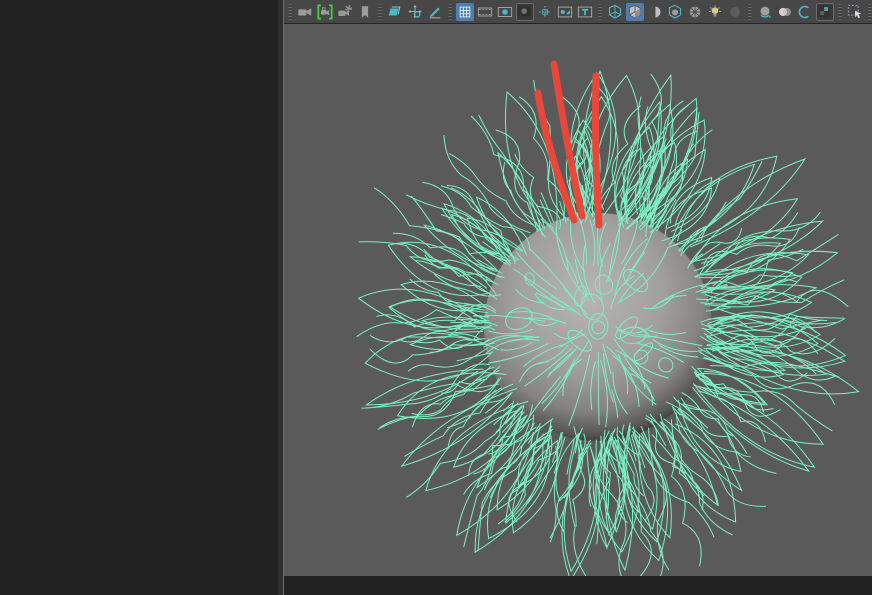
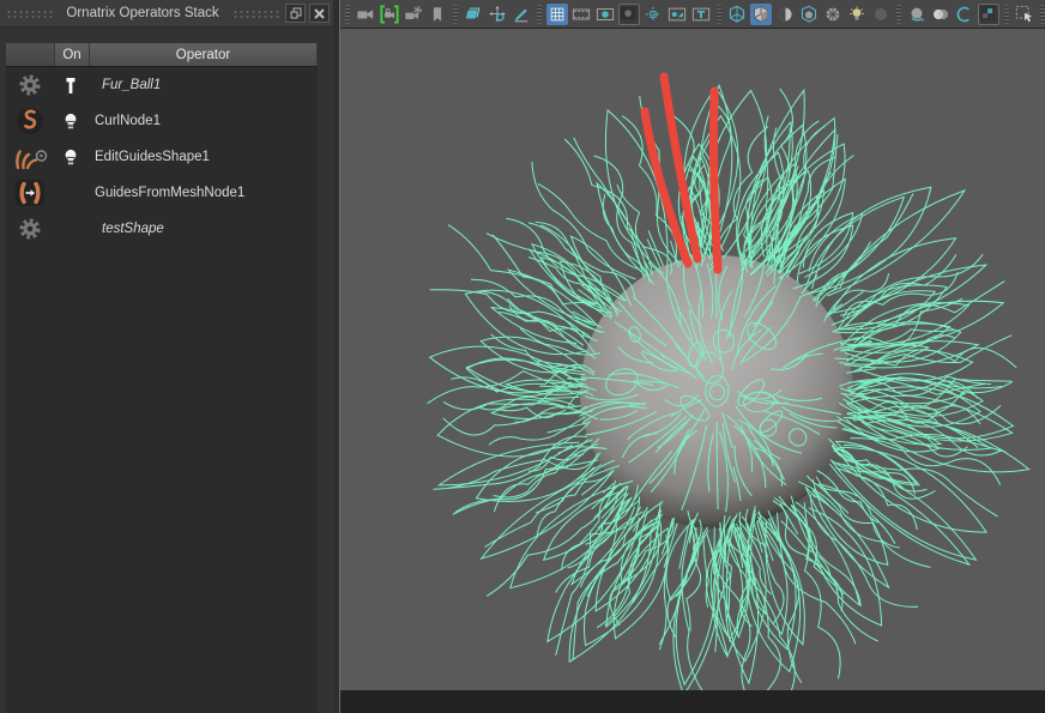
+ Ornatrix Operators Stack
+ On
+ Operator
+ Fur_Ball1
+ CurlNode1
+ EditGuidesShape1
+ GuidesFromMeshNode1
+ testShape
